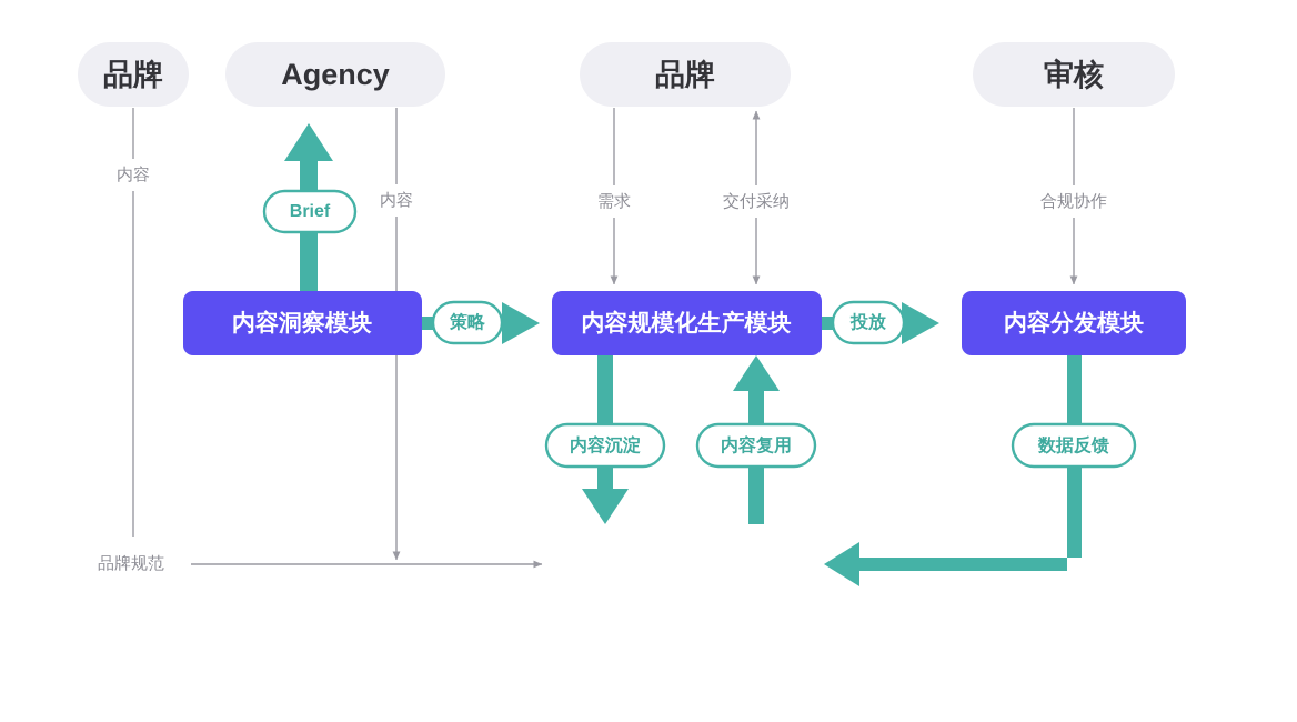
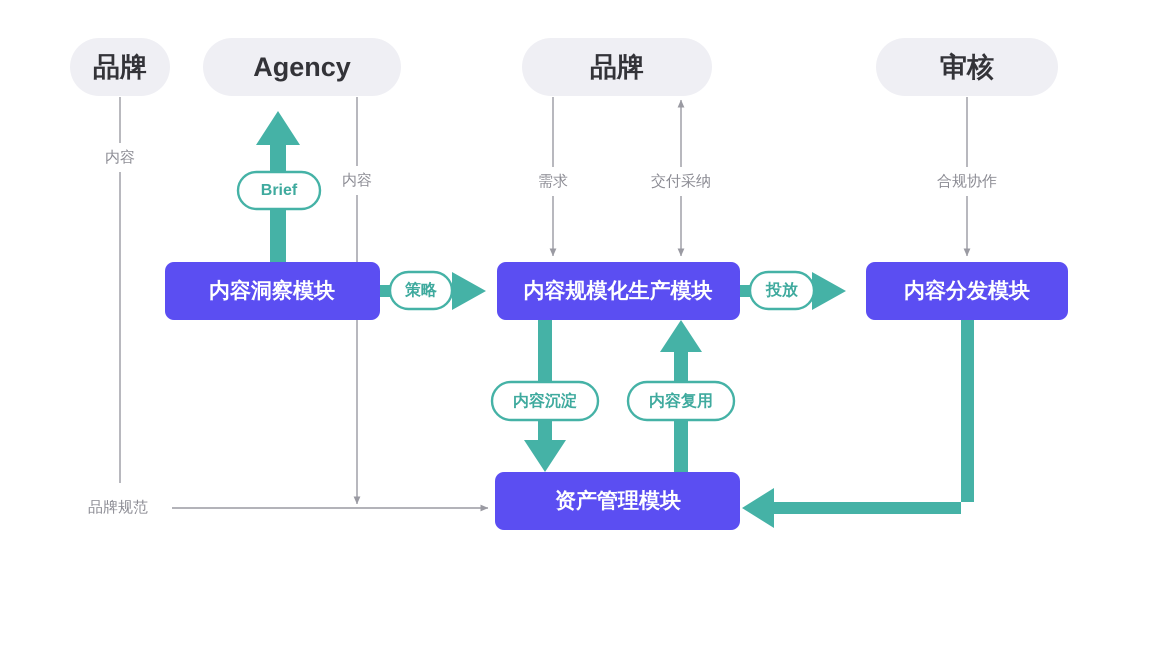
  品牌
  Agency
  品牌
  审核
  内容
  内容
  需求
  交付采纳
  合规协作
  品牌规范
  内容洞察模块
  内容规模化生产模块
  内容分发模块
+ 资产管理模块
  Brief
  策略
  投放
  内容沉淀
  内容复用
- 数据反馈
